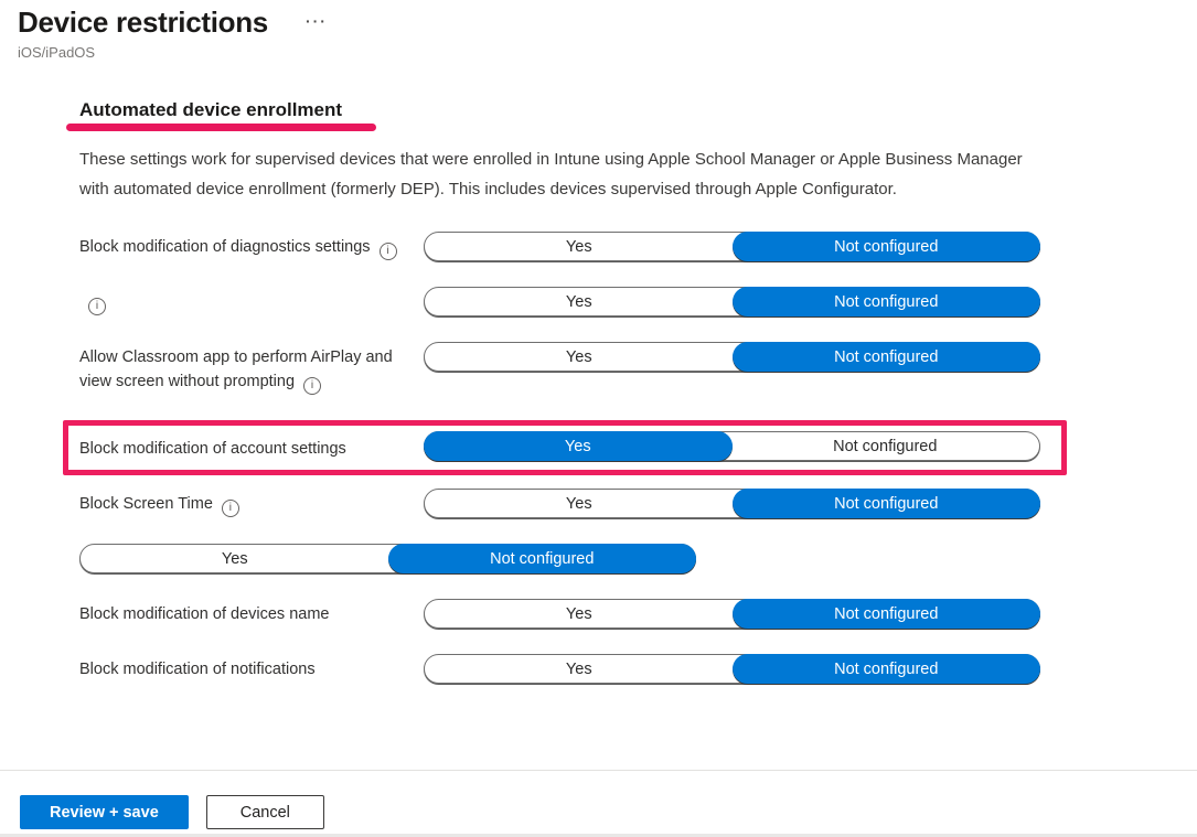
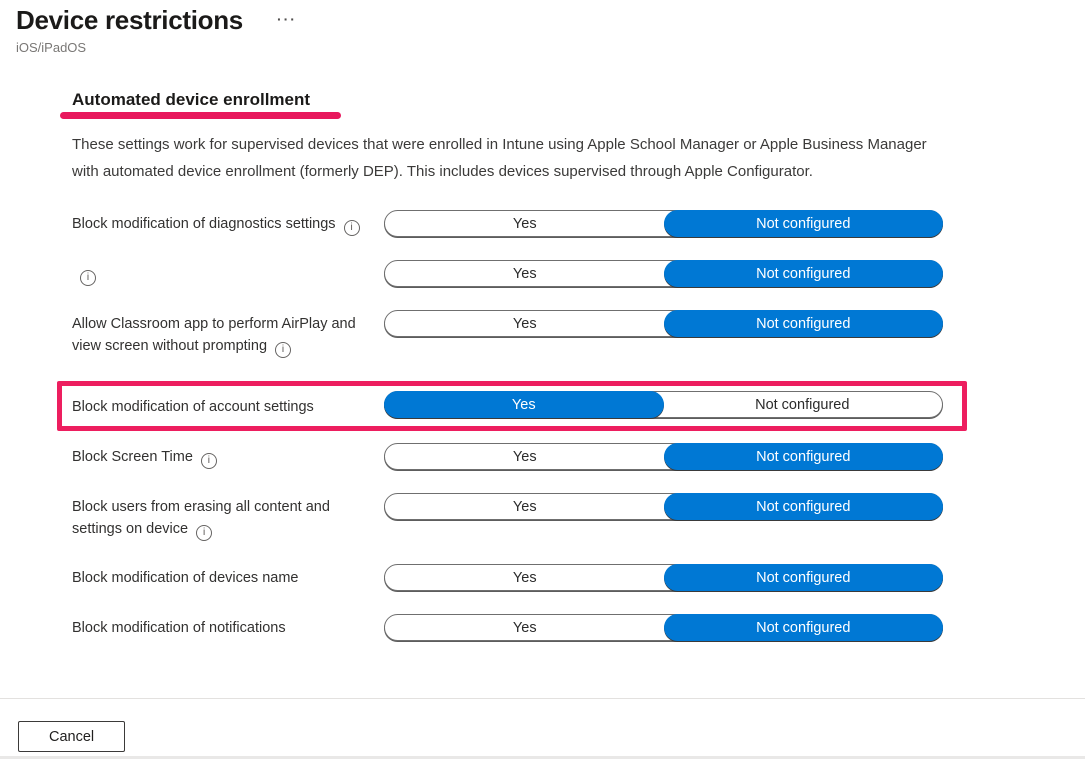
  Device restrictions
  ···
  iOS/iPadOS
  Automated device enrollment
  These settings work for supervised devices that were enrolled in Intune using Apple School Manager or Apple Business Manager with automated device enrollment (formerly DEP). This includes devices supervised through Apple Configurator.
  Block modification of diagnostics settings
  Yes
  Not configured
  Yes
  Not configured
  Allow Classroom app to perform AirPlay and view screen without prompting
  Yes
  Not configured
  Block modification of account settings
  Yes
  Not configured
  Block Screen Time
  Yes
  Not configured
+ Block users from erasing all content and settings on device
  Yes
  Not configured
  Block modification of devices name
  Yes
  Not configured
  Block modification of notifications
  Yes
  Not configured
- Review + save
  Cancel
